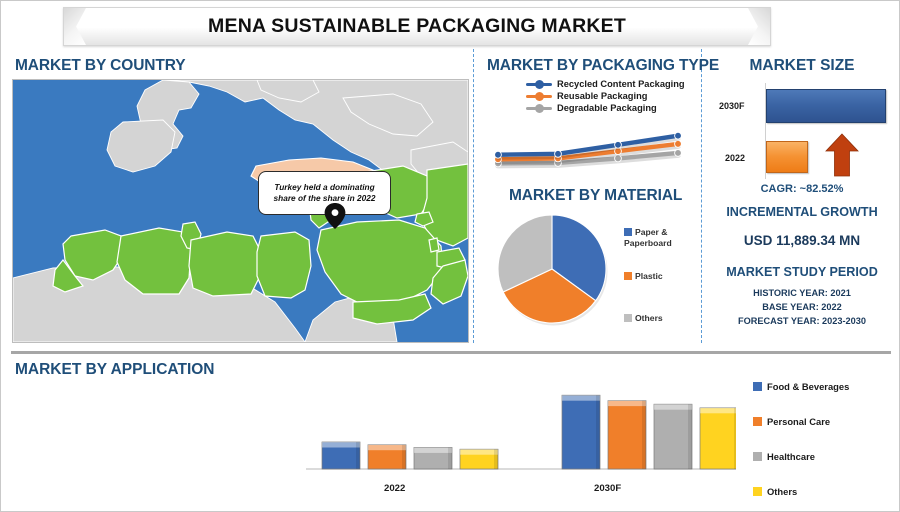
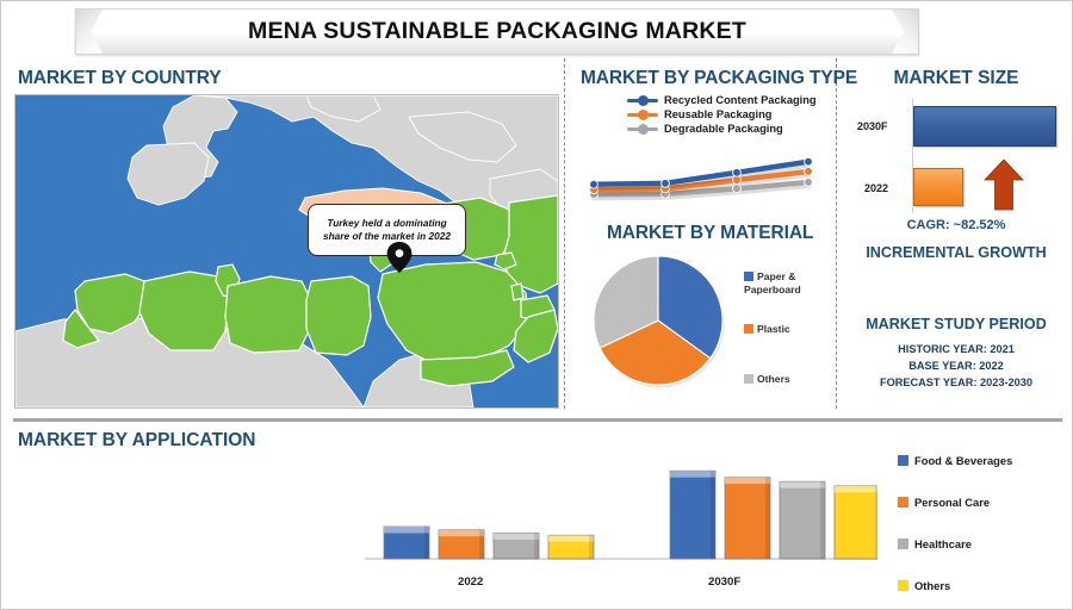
  MENA SUSTAINABLE PACKAGING MARKET
  MARKET BY COUNTRY
- Turkey held a dominating share of the share in 2022
+ Turkey held a dominating share of the market in 2022
  MARKET BY PACKAGING TYPE
  Recycled Content Packaging
  Reusable Packaging
  Degradable Packaging
  MARKET BY MATERIAL
  Paper & Paperboard
  Plastic
  Others
  MARKET SIZE
  2030F
  2022
  CAGR: ~82.52%
  INCREMENTAL GROWTH
- USD 11,889.34 MN
  MARKET STUDY PERIOD
  HISTORIC YEAR: 2021
  BASE YEAR: 2022
  FORECAST YEAR: 2023-2030
  MARKET BY APPLICATION
  2022
  2030F
  Food & Beverages
  Personal Care
  Healthcare
  Others
